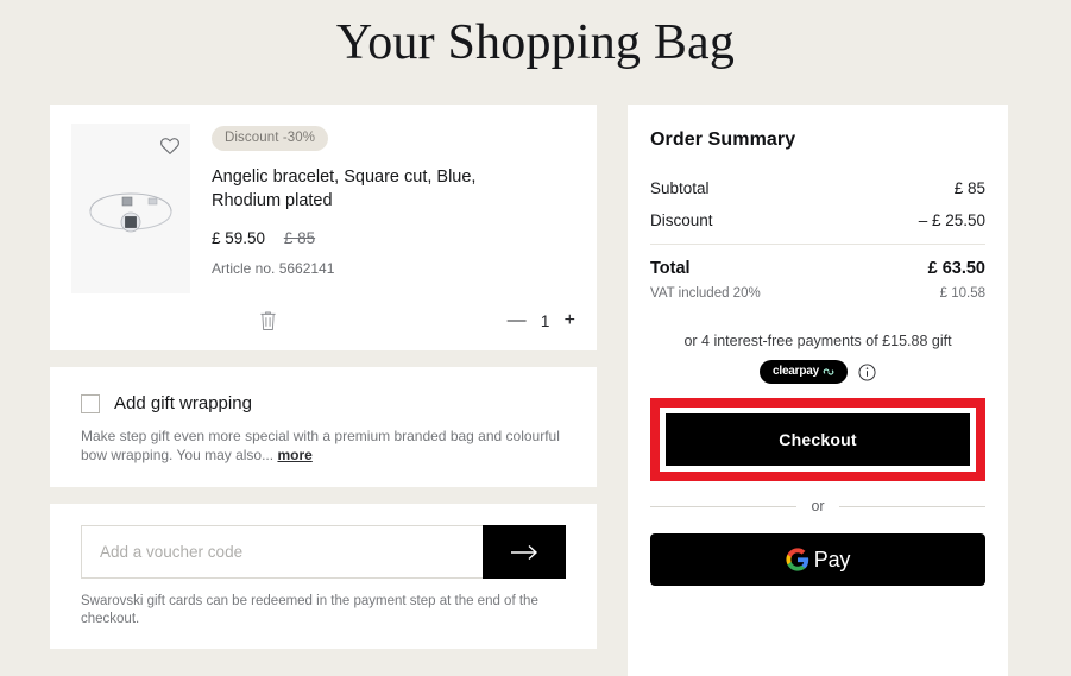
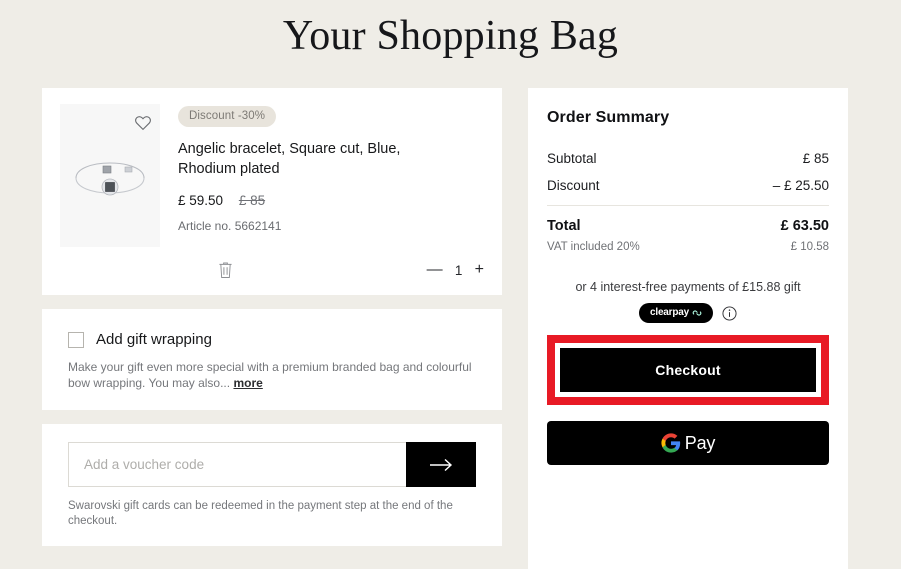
  Your Shopping Bag
  Discount -30%
  Angelic bracelet, Square cut, Blue, Rhodium plated
  £ 59.50 £ 85
  Article no. 5662141
  —
  1
  +
  Add gift wrapping
- Make step gift even more special with a premium branded bag and colourful bow wrapping. You may also... more
+ Make your gift even more special with a premium branded bag and colourful bow wrapping. You may also... more
  Add a voucher code
  Swarovski gift cards can be redeemed in the payment step at the end of the checkout.
  Order Summary
  Subtotal
  £ 85
  Discount
  – £ 25.50
  Total
  £ 63.50
  VAT included 20%
  £ 10.58
  or 4 interest-free payments of £15.88 gift
  clearpay
  Checkout
- or
  Pay
